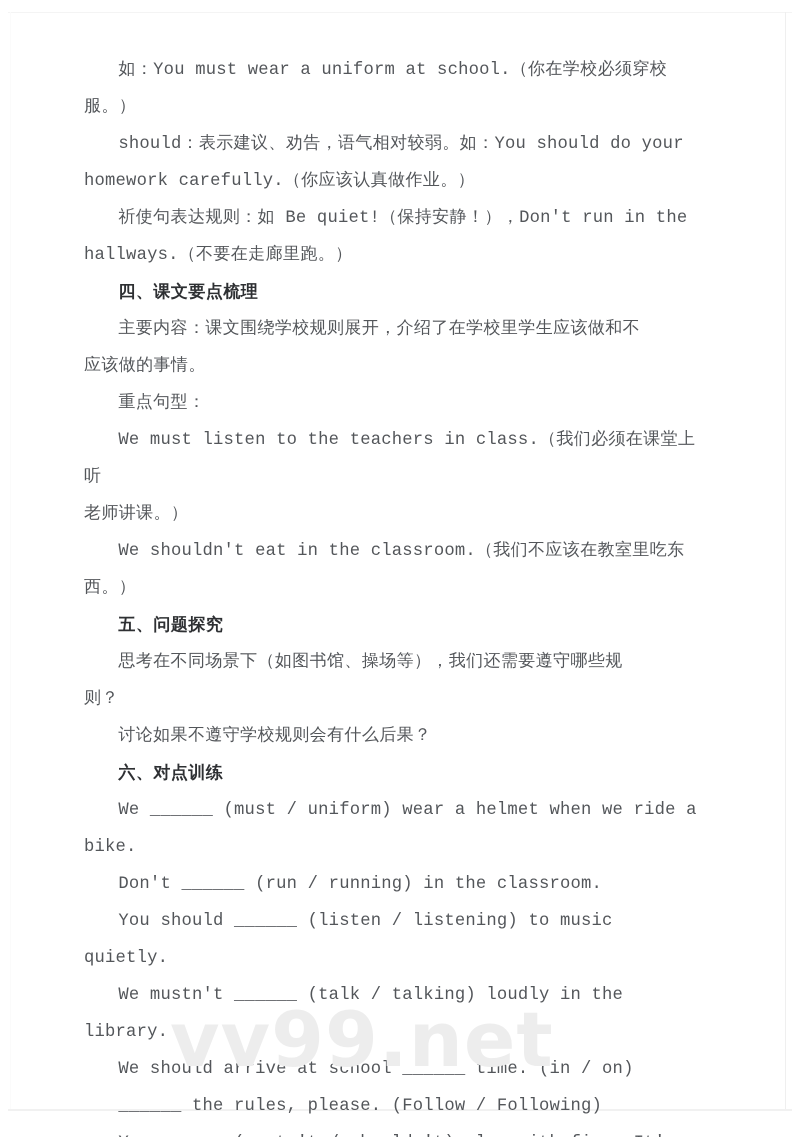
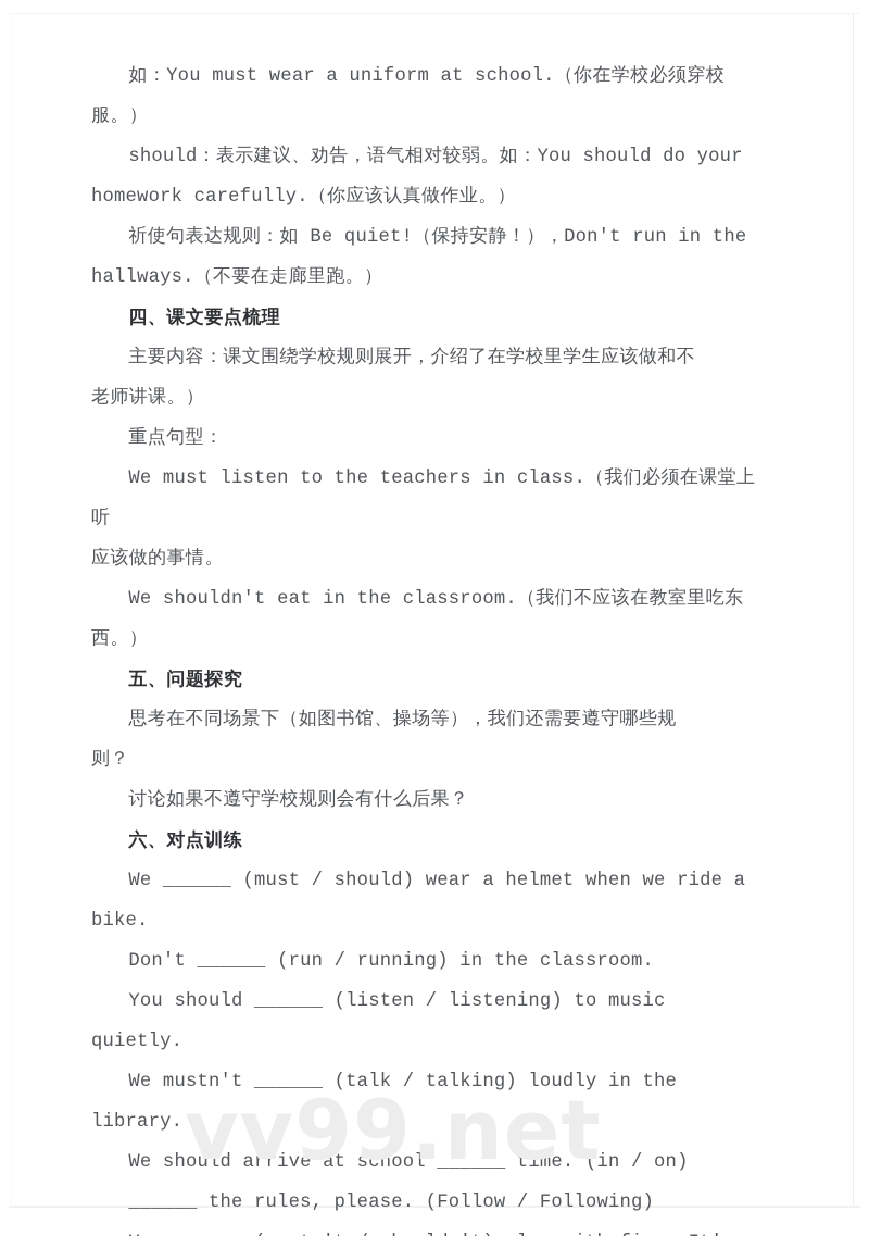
  如：You must wear a uniform at school.（你在学校必须穿校服。）
  should：表示建议、劝告，语气相对较弱。如：You should do your
  homework carefully.（你应该认真做作业。）
  祈使句表达规则：如 Be quiet!（保持安静！），Don't run in the
  hallways.（不要在走廊里跑。）
  四、课文要点梳理
  主要内容：课文围绕学校规则展开，介绍了在学校里学生应该做和不
- 应该做的事情。
+ 老师讲课。）
  重点句型：
  We must listen to the teachers in class.（我们必须在课堂上听
- 老师讲课。）
+ 应该做的事情。
  We shouldn't eat in the classroom.（我们不应该在教室里吃东
  西。）
  五、问题探究
  思考在不同场景下（如图书馆、操场等），我们还需要遵守哪些规
  则？
  讨论如果不遵守学校规则会有什么后果？
  六、对点训练
- We ______ (must / uniform) wear a helmet when we ride a bike.
+ We ______ (must / should) wear a helmet when we ride a bike.
  Don't ______ (run / running) in the classroom.
  You should ______ (listen / listening) to music quietly.
  We mustn't ______ (talk / talking) loudly in the library.
  We should arrive at school ______ time. (in / on)
  ______ the rules, please. (Follow / Following)
  vv99.net
